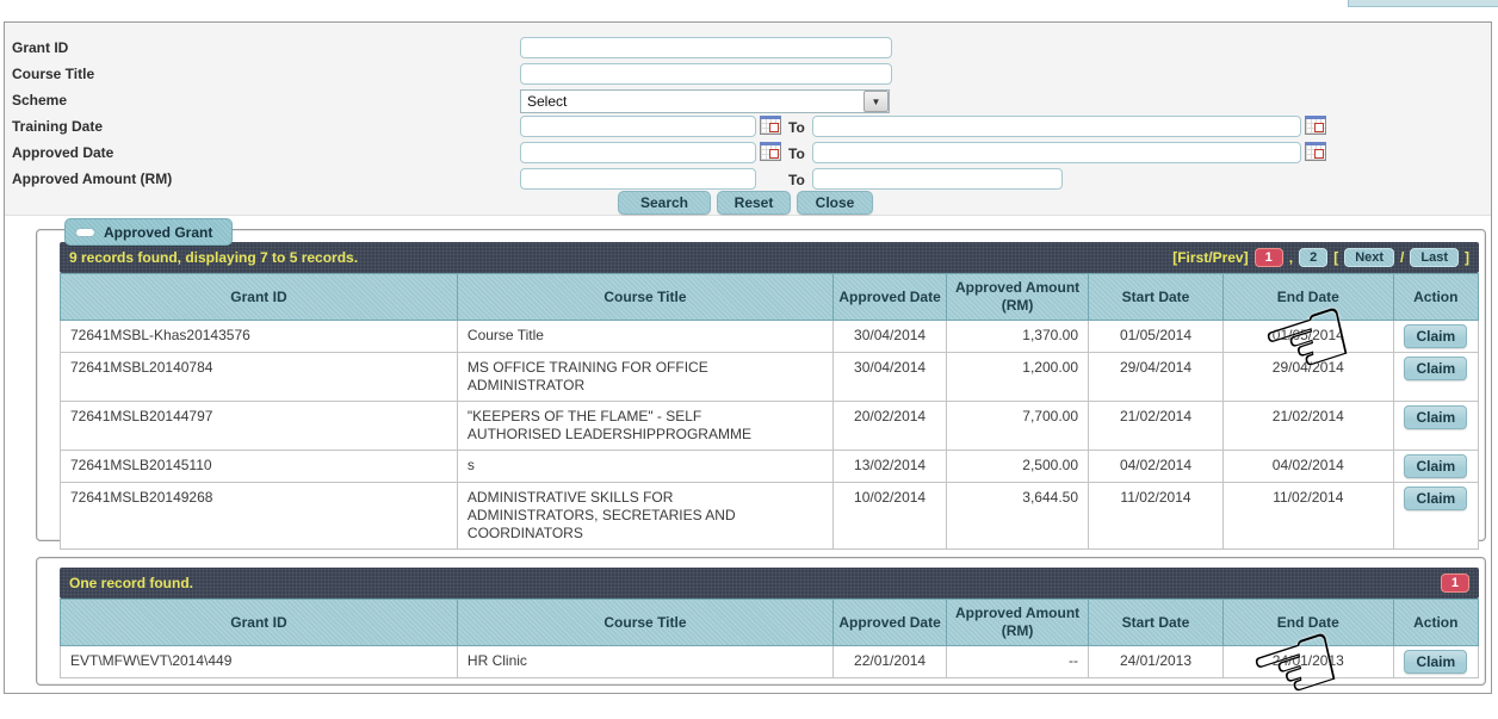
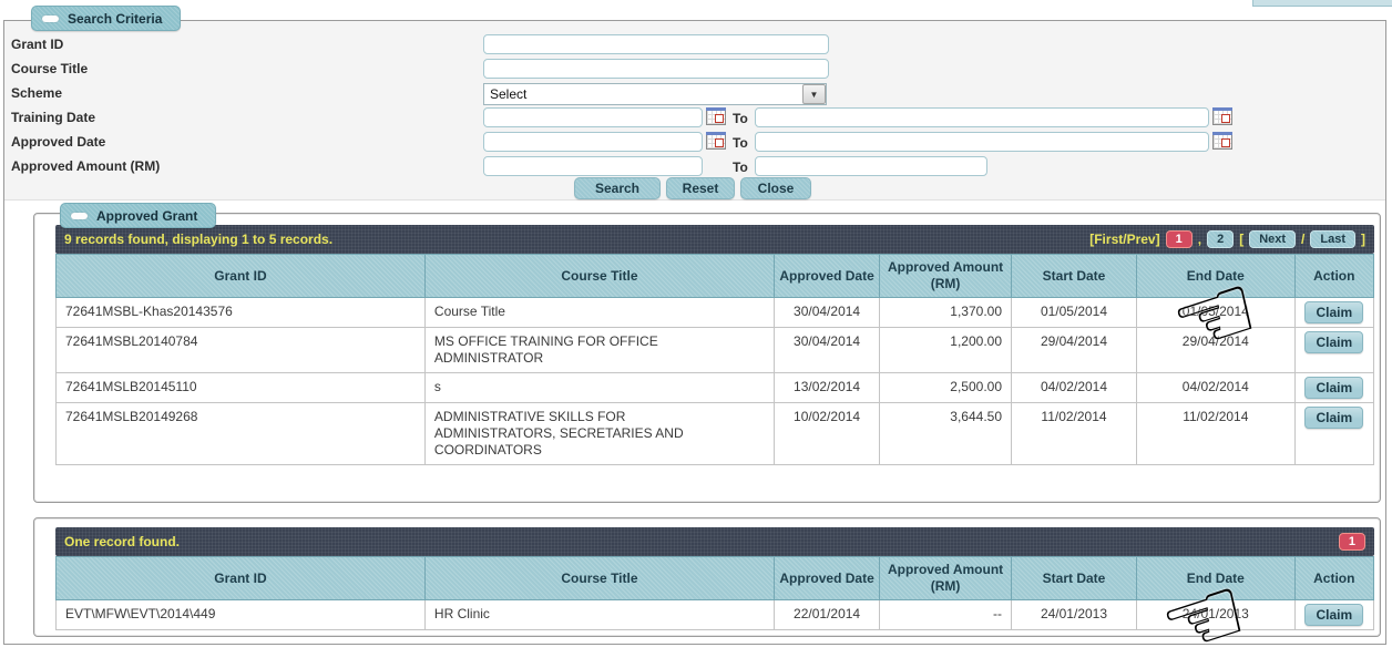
+ Search Criteria
  Grant ID
  Course Title
  Scheme
  Training Date
  Approved Date
  Approved Amount (RM)
  Select
  ▼
  To
  To
  To
  Search
  Reset
  Close
  Approved Grant
- 9 records found, displaying 7 to 5 records.
+ 9 records found, displaying 1 to 5 records.
  [First/Prev]
  1
  ,
  2
  [
  Next
  /
  Last
  ]
  Grant ID	Course Title	Approved Date	Approved Amount (RM)	Start Date	End Date	Action
  72641MSBL-Khas20143576	Course Title	30/04/2014	1,370.00	01/05/2014	01/05/2014	Claim
  72641MSBL20140784	MS OFFICE TRAINING FOR OFFICE ADMINISTRATOR	30/04/2014	1,200.00	29/04/2014	29/04/2014	Claim
- 72641MSLB20144797	"KEEPERS OF THE FLAME" - SELF AUTHORISED LEADERSHIPPROGRAMME	20/02/2014	7,700.00	21/02/2014	21/02/2014	Claim
  72641MSLB20145110	s	13/02/2014	2,500.00	04/02/2014	04/02/2014	Claim
  72641MSLB20149268	ADMINISTRATIVE SKILLS FOR ADMINISTRATORS, SECRETARIES AND COORDINATORS	10/02/2014	3,644.50	11/02/2014	11/02/2014	Claim
  One record found.
  1
  Grant ID	Course Title	Approved Date	Approved Amount (RM)	Start Date	End Date	Action
  EVT\MFW\EVT\2014\449	HR Clinic	22/01/2014	--	24/01/2013	24/01/2013	Claim
